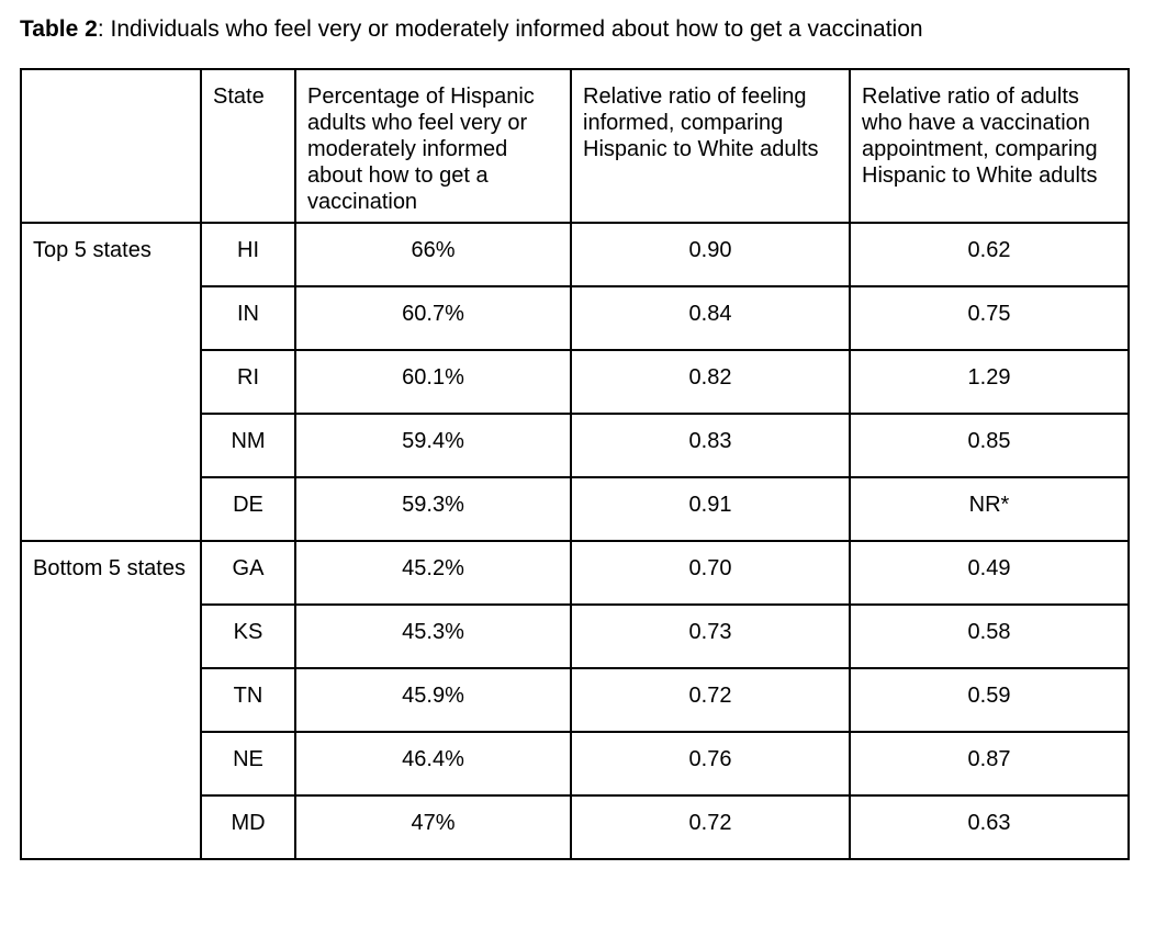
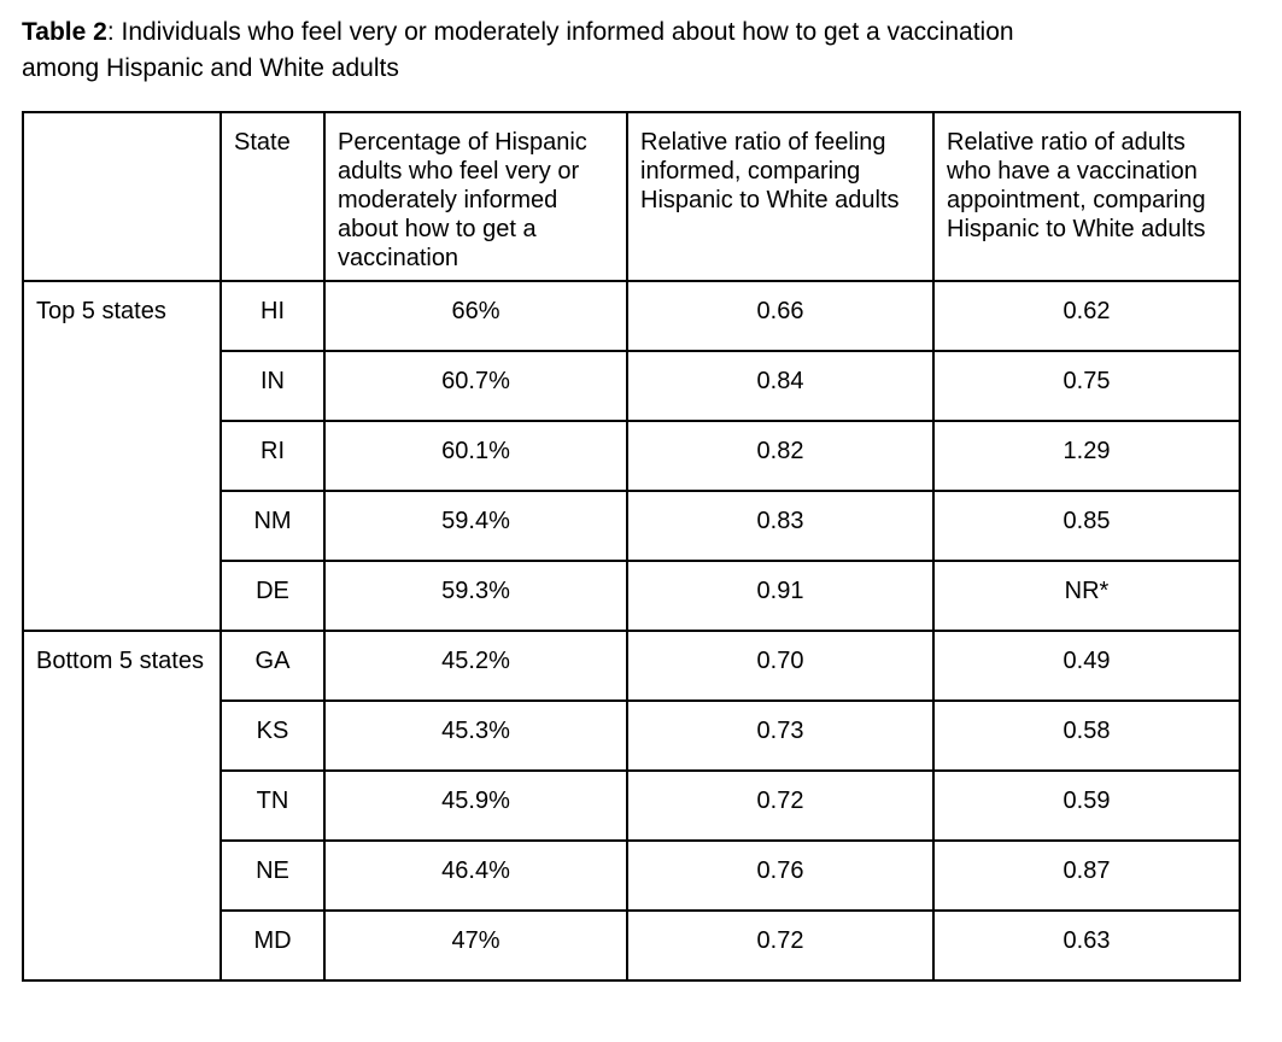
  Table 2: Individuals who feel very or moderately informed about how to get a vaccination
+ among Hispanic and White adults
  	State	Percentage of Hispanic adults who feel very or moderately informed about how to get a vaccination	Relative ratio of feeling informed, comparing Hispanic to White adults	Relative ratio of adults who have a vaccination appointment, comparing Hispanic to White adults
- Top 5 states	HI	66%	0.90	0.62
+ Top 5 states	HI	66%	0.66	0.62
  IN	60.7%	0.84	0.75
  RI	60.1%	0.82	1.29
  NM	59.4%	0.83	0.85
  DE	59.3%	0.91	NR*
  Bottom 5 states	GA	45.2%	0.70	0.49
  KS	45.3%	0.73	0.58
  TN	45.9%	0.72	0.59
  NE	46.4%	0.76	0.87
  MD	47%	0.72	0.63
